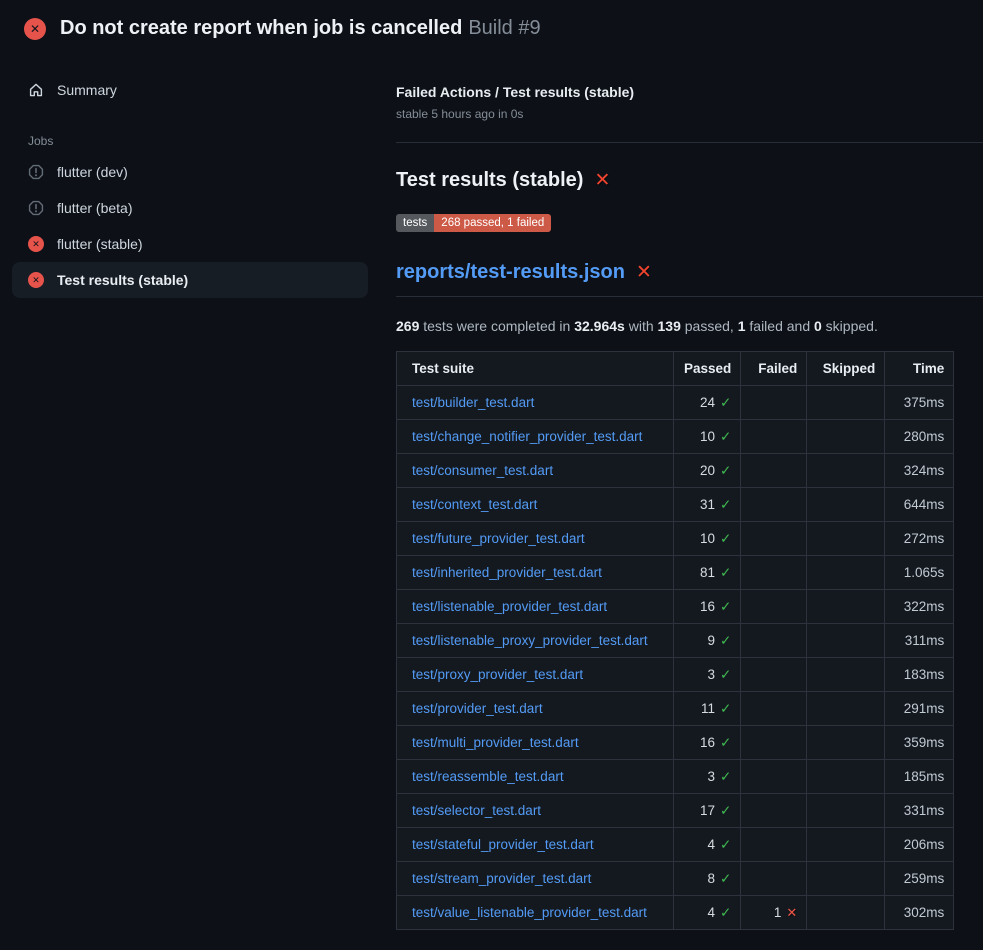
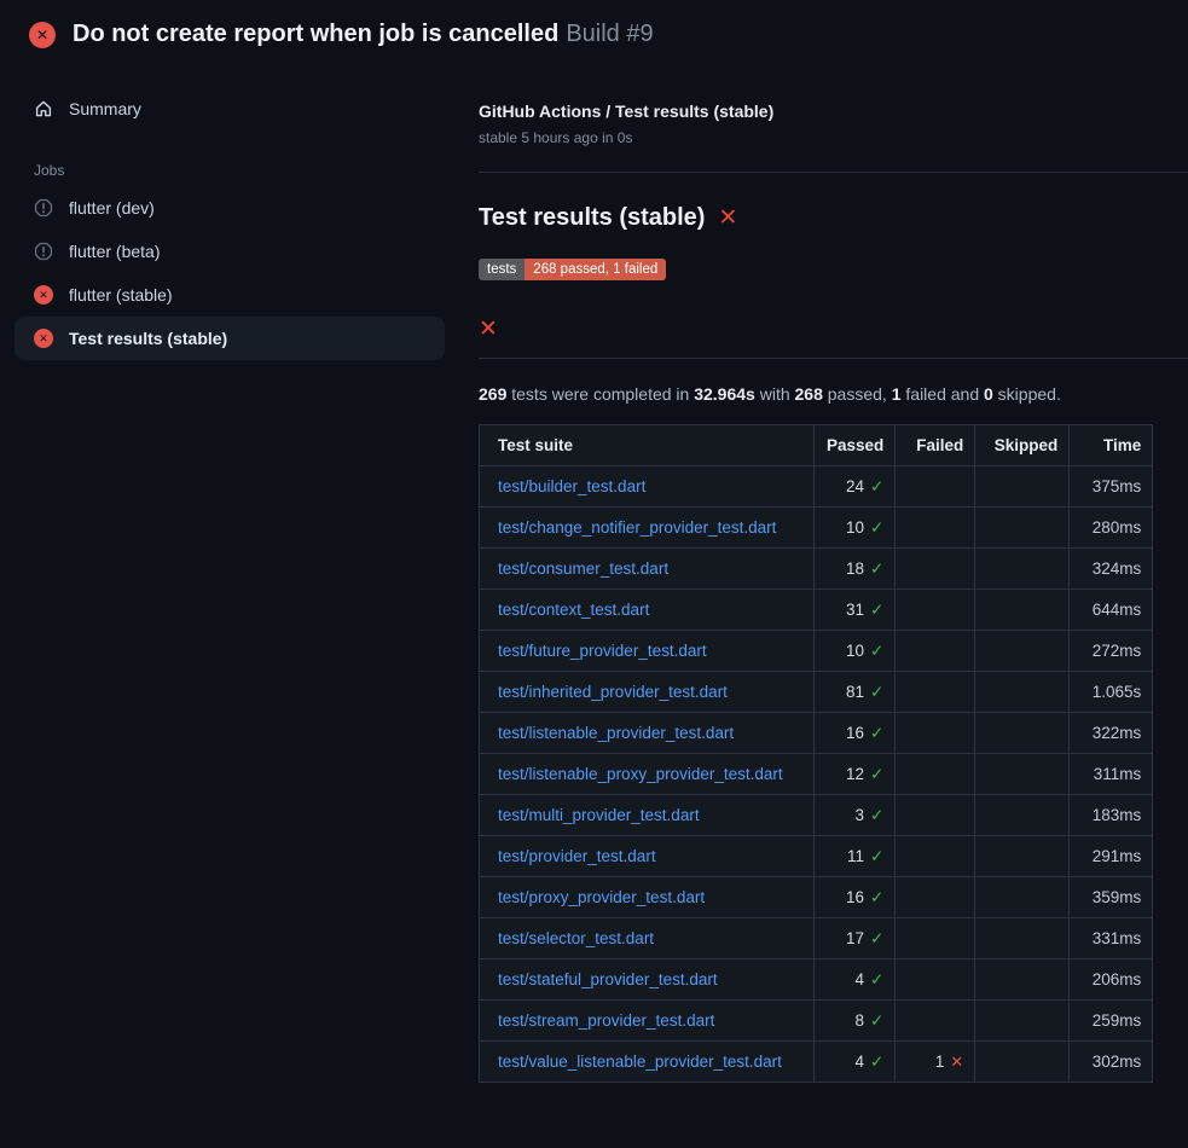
  ✕
  Do not create report when job is cancelled Build #9
  Summary
  Jobs
  flutter (dev)
  flutter (beta)
  ✕
  flutter (stable)
  ✕
  Test results (stable)
- Failed Actions / Test results (stable)
+ GitHub Actions / Test results (stable)
  stable 5 hours ago in 0s
  Test results (stable)
  ✕
  tests
  268 passed, 1 failed
- reports/test-results.json
  ✕
- 269 tests were completed in 32.964s with 139 passed, 1 failed and 0 skipped.
+ 269 tests were completed in 32.964s with 268 passed, 1 failed and 0 skipped.
  Test suite	Passed	Failed	Skipped	Time
  test/builder_test.dart	24 ✓			375ms
  test/change_notifier_provider_test.dart	10 ✓			280ms
- test/consumer_test.dart	20 ✓			324ms
+ test/consumer_test.dart	18 ✓			324ms
  test/context_test.dart	31 ✓			644ms
  test/future_provider_test.dart	10 ✓			272ms
  test/inherited_provider_test.dart	81 ✓			1.065s
  test/listenable_provider_test.dart	16 ✓			322ms
- test/listenable_proxy_provider_test.dart	9 ✓			311ms
+ test/listenable_proxy_provider_test.dart	12 ✓			311ms
- test/proxy_provider_test.dart	3 ✓			183ms
+ test/multi_provider_test.dart	3 ✓			183ms
  test/provider_test.dart	11 ✓			291ms
- test/multi_provider_test.dart	16 ✓			359ms
+ test/proxy_provider_test.dart	16 ✓			359ms
- test/reassemble_test.dart	3 ✓			185ms
  test/selector_test.dart	17 ✓			331ms
  test/stateful_provider_test.dart	4 ✓			206ms
  test/stream_provider_test.dart	8 ✓			259ms
  test/value_listenable_provider_test.dart	4 ✓	1 ✕		302ms
